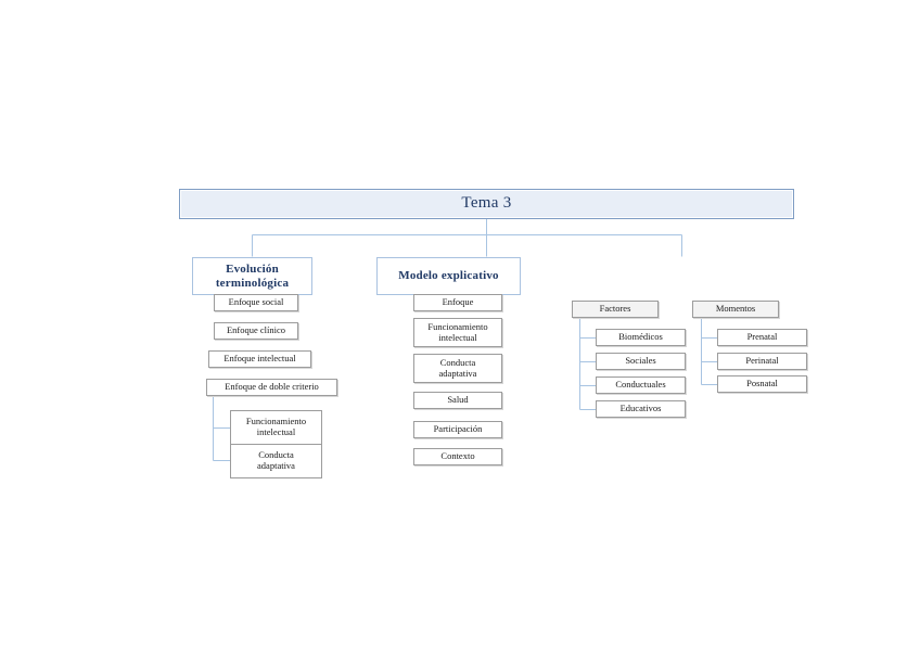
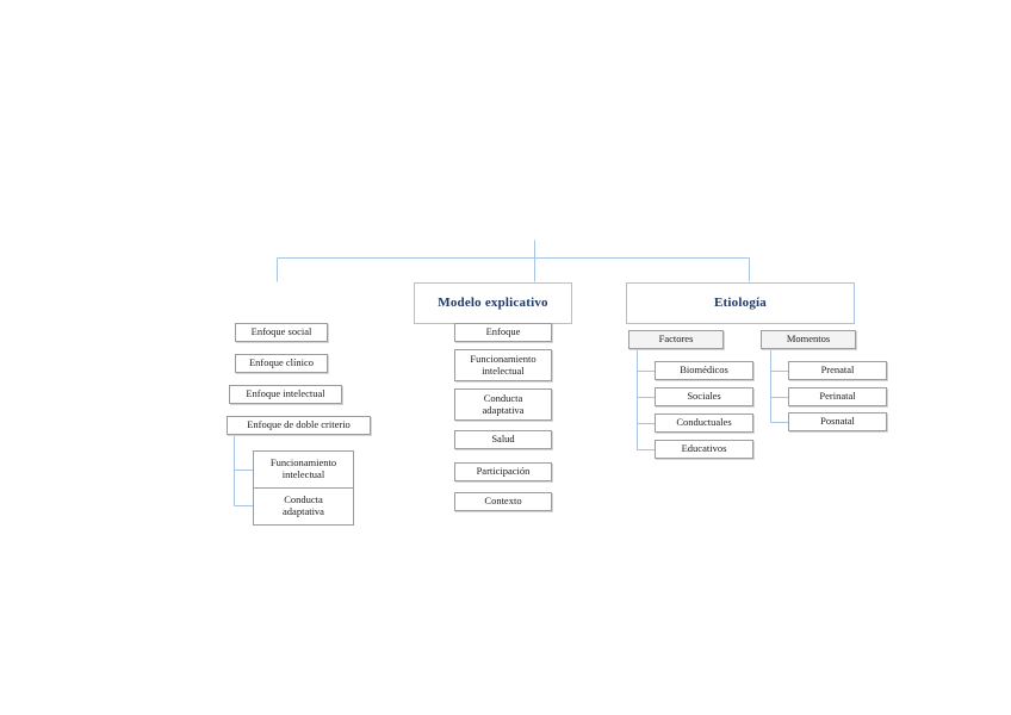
- Tema 3
- Evolución
- terminológica
  Enfoque social
  Enfoque clínico
  Enfoque intelectual
  Enfoque de doble criterio
  Funcionamiento
  intelectual
  Conducta
  adaptativa
  Modelo explicativo
  Enfoque
  Funcionamiento
  intelectual
  Conducta
  adaptativa
  Salud
  Participación
  Contexto
+ Etiología
  Factores
  Biomédicos
  Sociales
  Conductuales
  Educativos
  Momentos
  Prenatal
  Perinatal
  Posnatal
